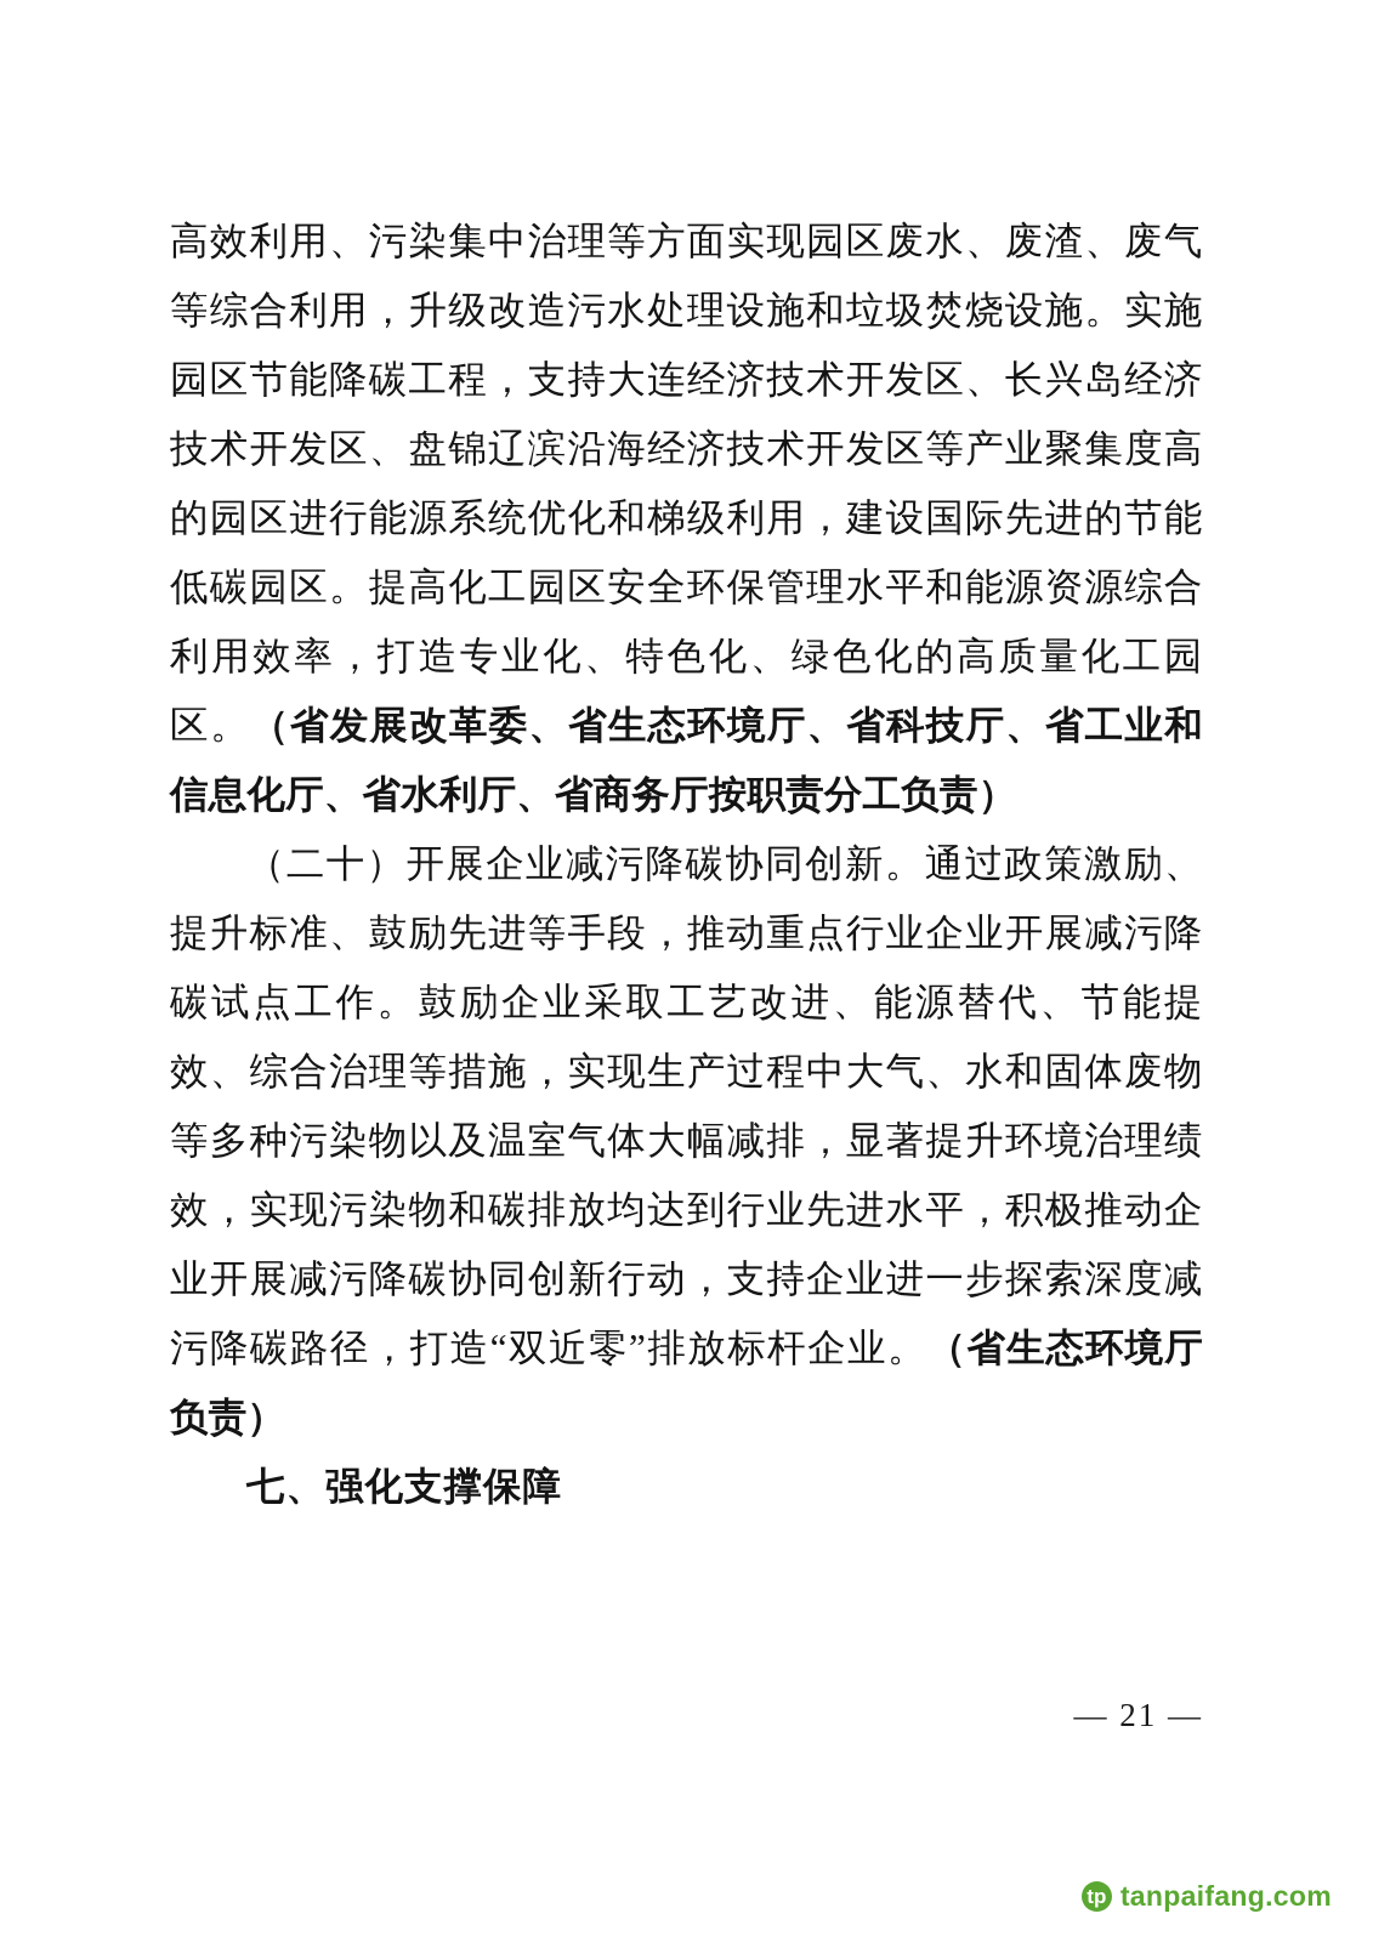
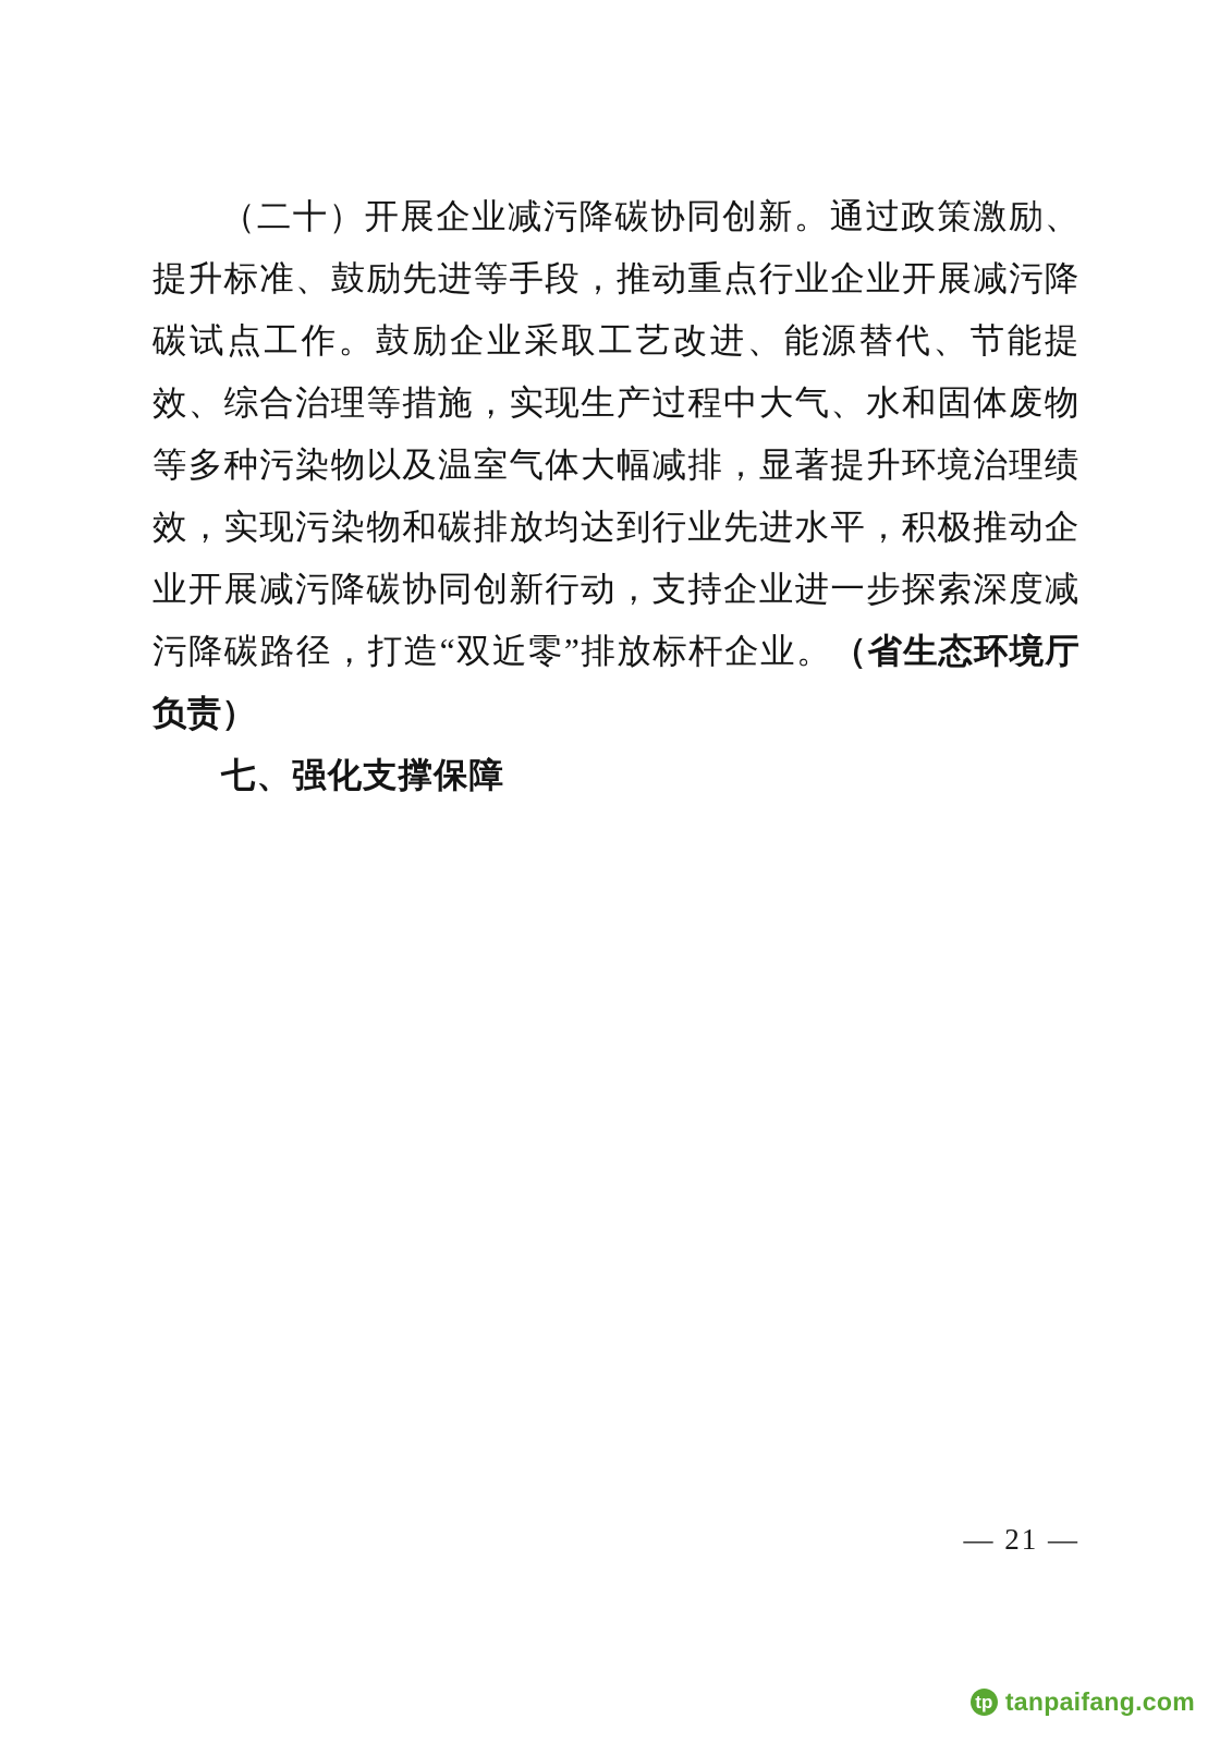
- 高效利用、污染集中治理等方面实现园区废水、废渣、废气等综合利用，升级改造污水处理设施和垃圾焚烧设施。实施园区节能降碳工程，支持大连经济技术开发区、长兴岛经济技术开发区、盘锦辽滨沿海经济技术开发区等产业聚集度高的园区进行能源系统优化和梯级利用，建设国际先进的节能低碳园区。提高化工园区安全环保管理水平和能源资源综合利用效率，打造专业化、特色化、绿色化的高质量化工园区。（省发展改革委、省生态环境厅、省科技厅、省工业和信息化厅、省水利厅、省商务厅按职责分工负责）
  （二十）开展企业减污降碳协同创新。通过政策激励、提升标准、鼓励先进等手段，推动重点行业企业开展减污降碳试点工作。鼓励企业采取工艺改进、能源替代、节能提效、综合治理等措施，实现生产过程中大气、水和固体废物等多种污染物以及温室气体大幅减排，显著提升环境治理绩效，实现污染物和碳排放均达到行业先进水平，积极推动企业开展减污降碳协同创新行动，支持企业进一步探索深度减污降碳路径，打造“双近零”排放标杆企业。（省生态环境厅负责）
  七、强化支撑保障
  — 21 —
  tp
  tanpaifang.com
